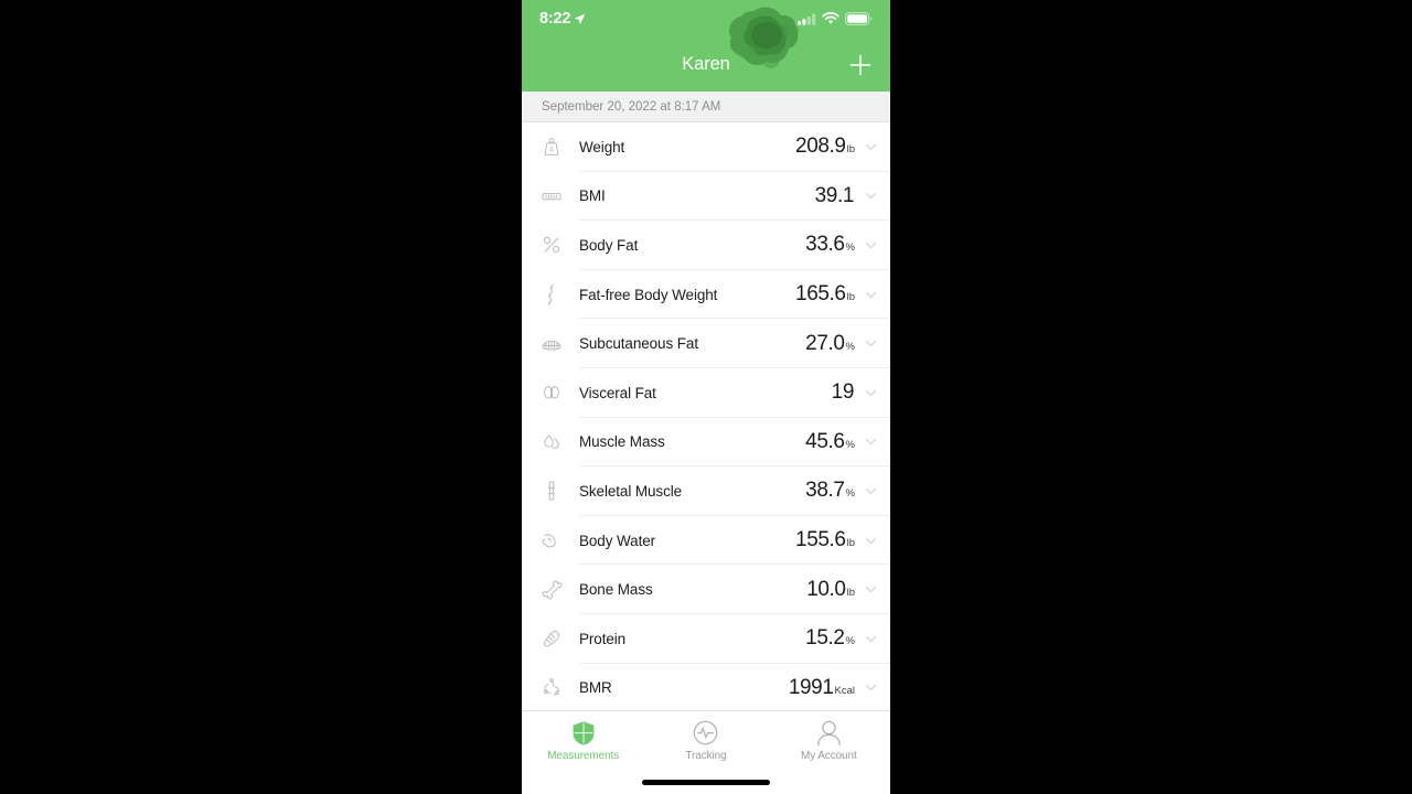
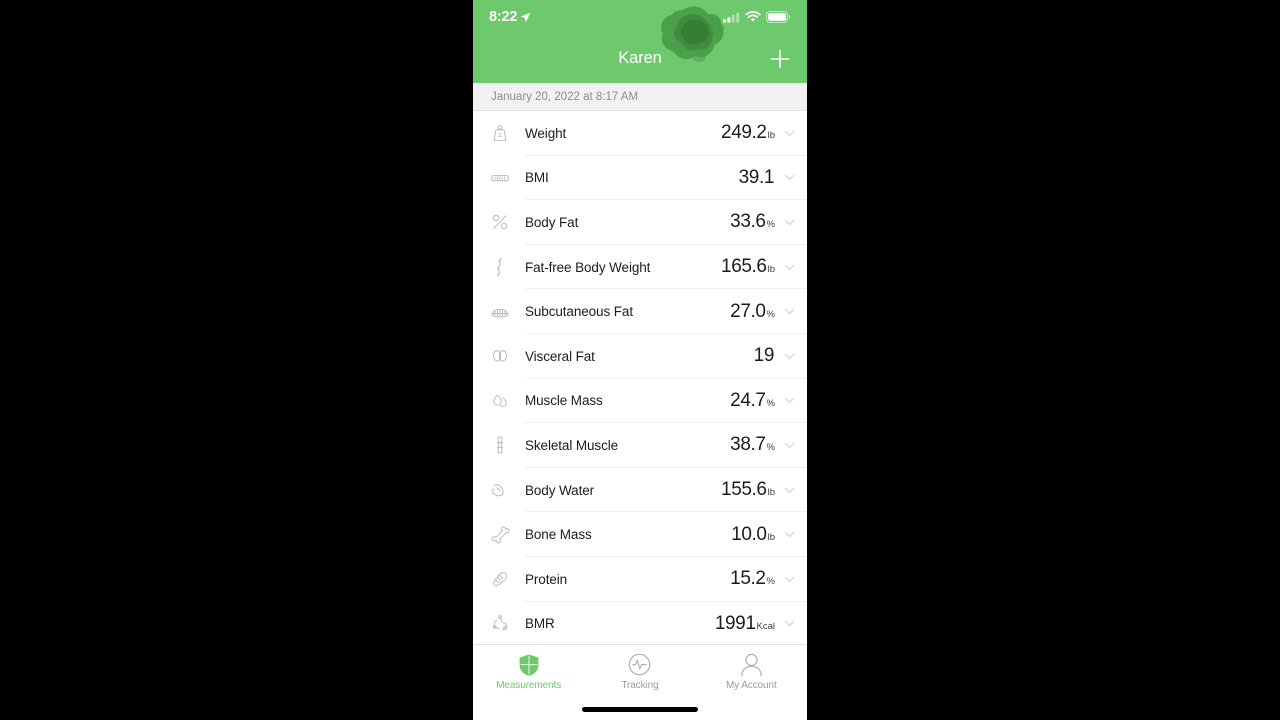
  8:22
  Karen
- September 20, 2022 at 8:17 AM
+ January 20, 2022 at 8:17 AM
  Weight
- 208.9
+ 249.2
  lb
  BMI
  39.1
  Body Fat
  33.6
  %
  Fat-free Body Weight
  165.6
  lb
  Subcutaneous Fat
  27.0
  %
  Visceral Fat
  19
  Muscle Mass
- 45.6
+ 24.7
  %
  Skeletal Muscle
  38.7
  %
  Body Water
  155.6
  lb
  Bone Mass
  10.0
  lb
  Protein
  15.2
  %
  BMR
  1991
  Kcal
  Measurements
  Tracking
  My Account
